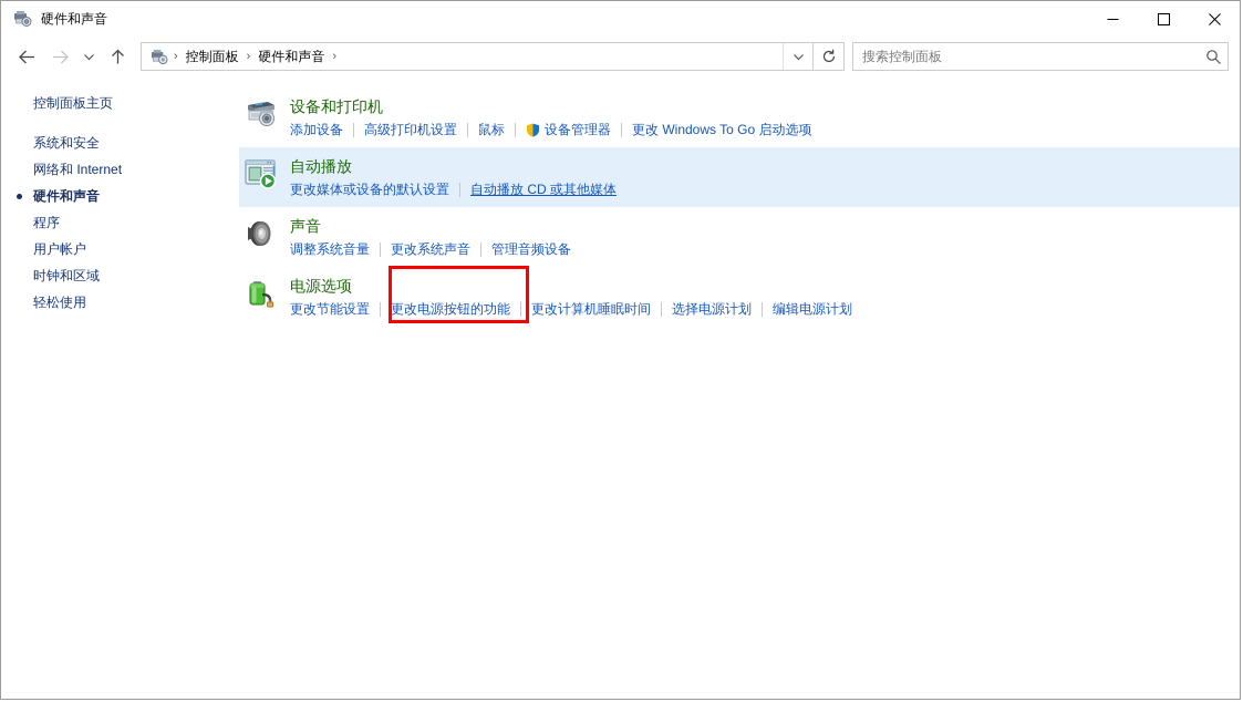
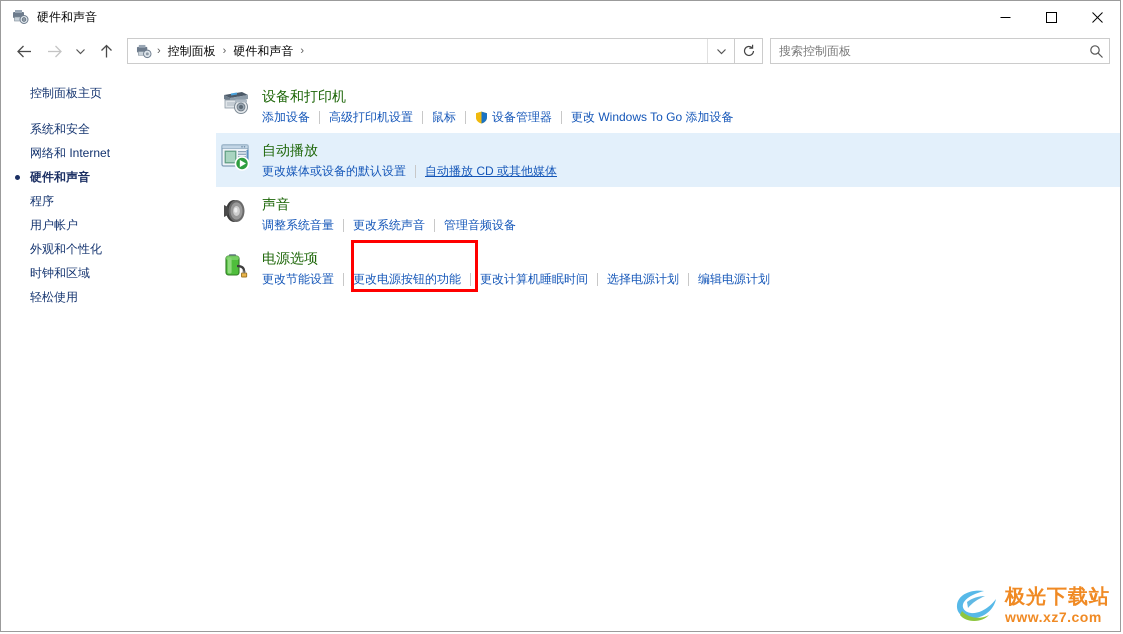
  硬件和声音
  ›
  控制面板
  ›
  硬件和声音
  ›
  搜索控制面板
  控制面板主页
  系统和安全
  网络和 Internet
  硬件和声音
  程序
  用户帐户
+ 外观和个性化
  时钟和区域
  轻松使用
  设备和打印机
  添加设备
  高级打印机设置
  鼠标
  设备管理器
- 更改 Windows To Go 启动选项
+ 更改 Windows To Go 添加设备
  自动播放
  更改媒体或设备的默认设置
  自动播放 CD 或其他媒体
  声音
  调整系统音量
  更改系统声音
  管理音频设备
  电源选项
  更改节能设置
  更改电源按钮的功能
  更改计算机睡眠时间
  选择电源计划
  编辑电源计划
+ 极光下载站
+ www.xz7.com
